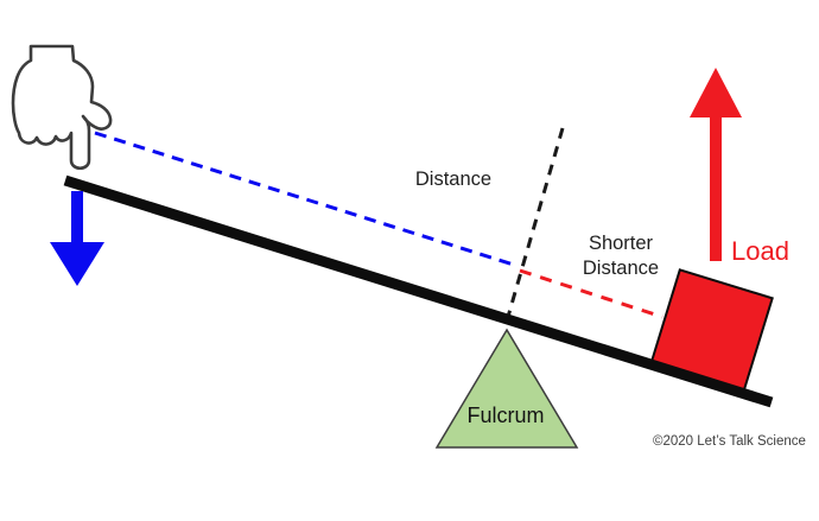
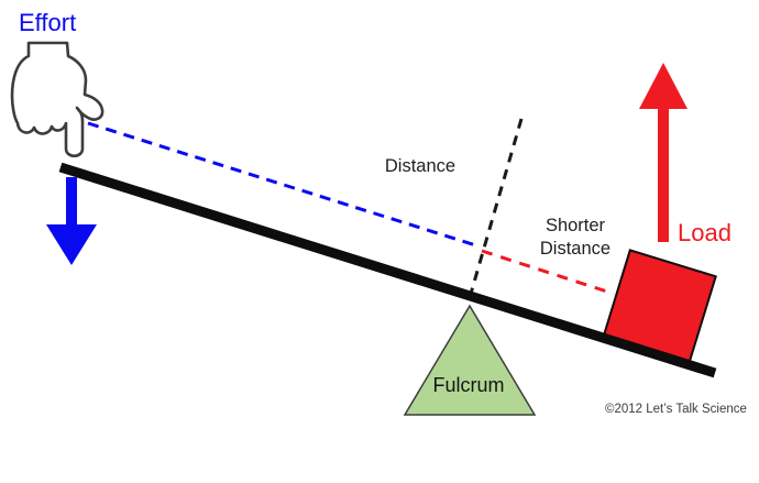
+ Effort
  Load
  Distance
  Shorter
  Distance
  Fulcrum
- ©2020 Let’s Talk Science
+ ©2012 Let’s Talk Science
